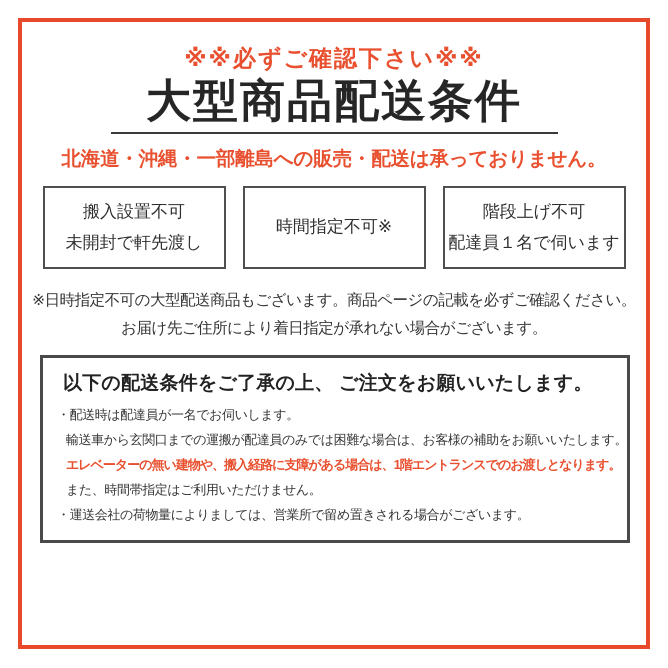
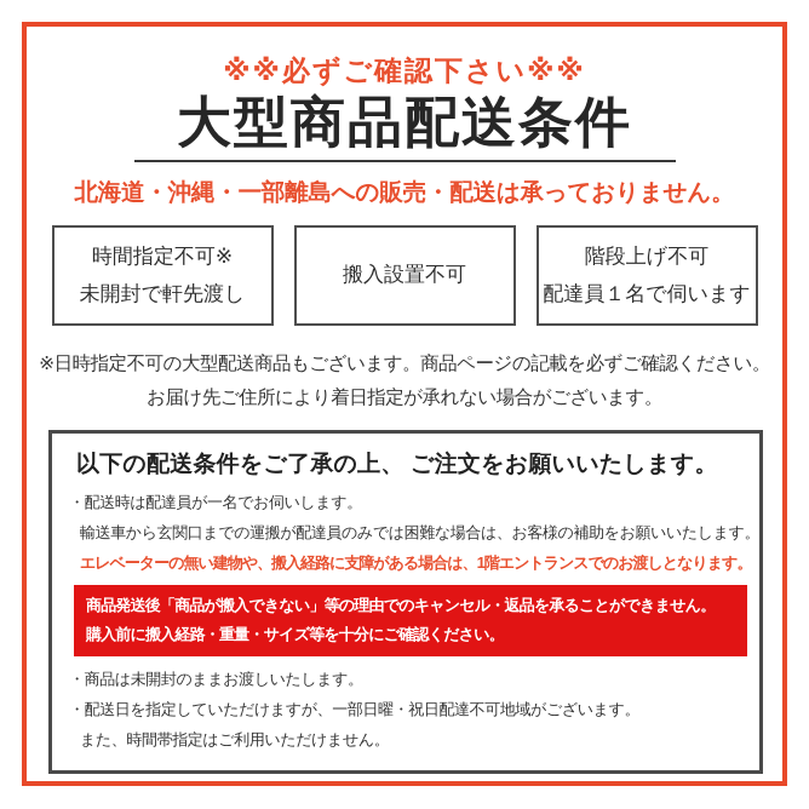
  ※※必ずご確認下さい※※
  大型商品配送条件
  北海道・沖縄・一部離島への販売・配送は承っておりません。
- 搬入設置不可
+ 時間指定不可※
  未開封で軒先渡し
- 時間指定不可※
+ 搬入設置不可
  階段上げ不可
  配達員１名で伺います
  ※日時指定不可の大型配送商品もございます。商品ページの記載を必ずご確認ください。
  お届け先ご住所により着日指定が承れない場合がございます。
  以下の配送条件をご了承の上、 ご注文をお願いいたします。
  ・配送時は配達員が一名でお伺いします。
  輸送車から玄関口までの運搬が配達員のみでは困難な場合は、お客様の補助をお願いいたします。
  エレベーターの無い建物や、搬入経路に支障がある場合は、1階エントランスでのお渡しとなります。
+ 商品発送後「商品が搬入できない」等の理由でのキャンセル・返品を承ることができません。
+ 購入前に搬入経路・重量・サイズ等を十分にご確認ください。
+ ・商品は未開封のままお渡しいたします。
+ ・配送日を指定していただけますが、一部日曜・祝日配達不可地域がございます。
  また、時間帯指定はご利用いただけません。
- ・運送会社の荷物量によりましては、営業所で留め置きされる場合がございます。
